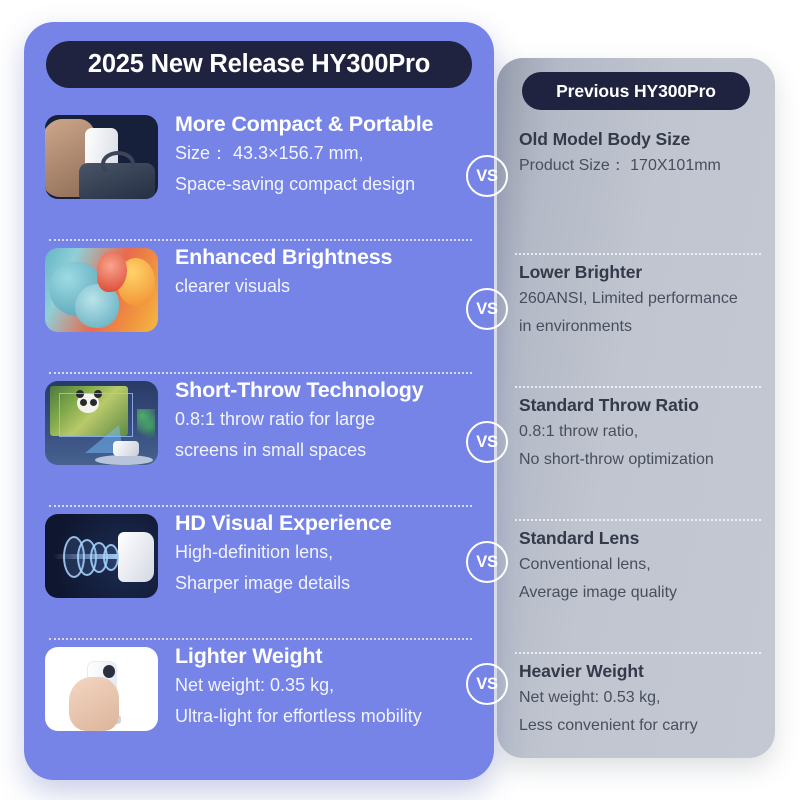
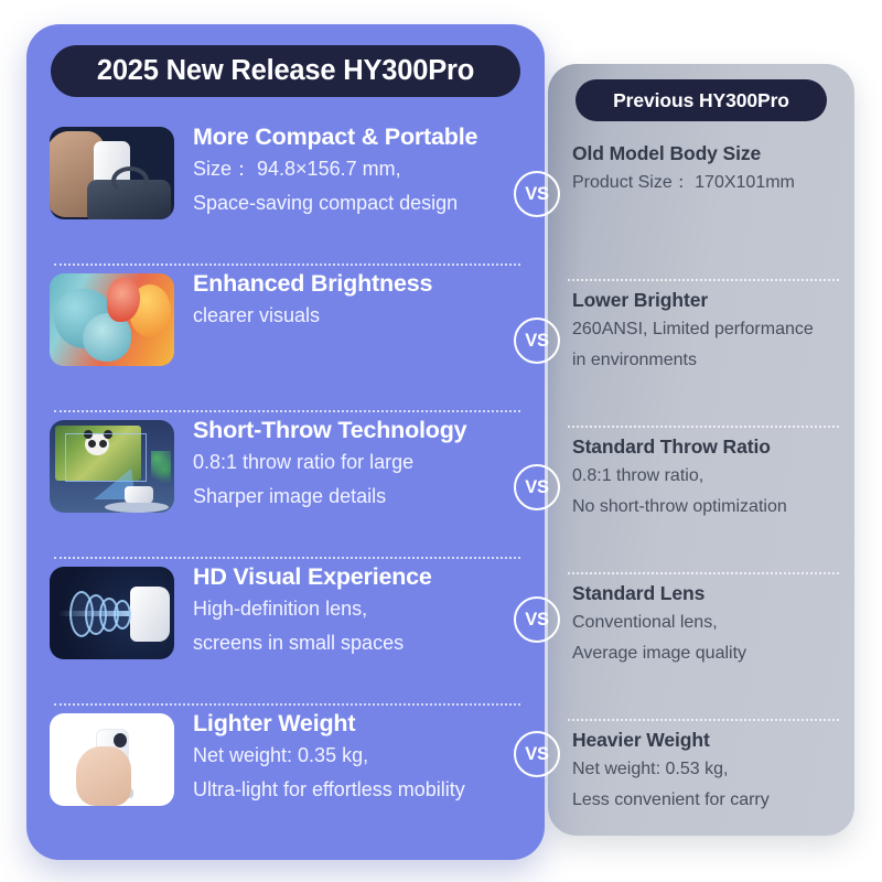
  Previous HY300Pro
  Old Model Body Size
  Product Size： 170X101mm
  Lower Brighter
  260ANSI, Limited performance
  in environments
  Standard Throw Ratio
  0.8:1 throw ratio,
  No short-throw optimization
  Standard Lens
  Conventional lens,
  Average image quality
  Heavier Weight
  Net weight: 0.53 kg,
  Less convenient for carry
  2025 New Release HY300Pro
  More Compact & Portable
- Size： 43.3×156.7 mm,
+ Size： 94.8×156.7 mm,
  Space-saving compact design
  Enhanced Brightness
  clearer visuals
  Short-Throw Technology
  0.8:1 throw ratio for large
- screens in small spaces
+ Sharper image details
  HD Visual Experience
  High-definition lens,
- Sharper image details
+ screens in small spaces
  Lighter Weight
  Net weight: 0.35 kg,
  Ultra-light for effortless mobility
  VS
  VS
  VS
  VS
  VS
